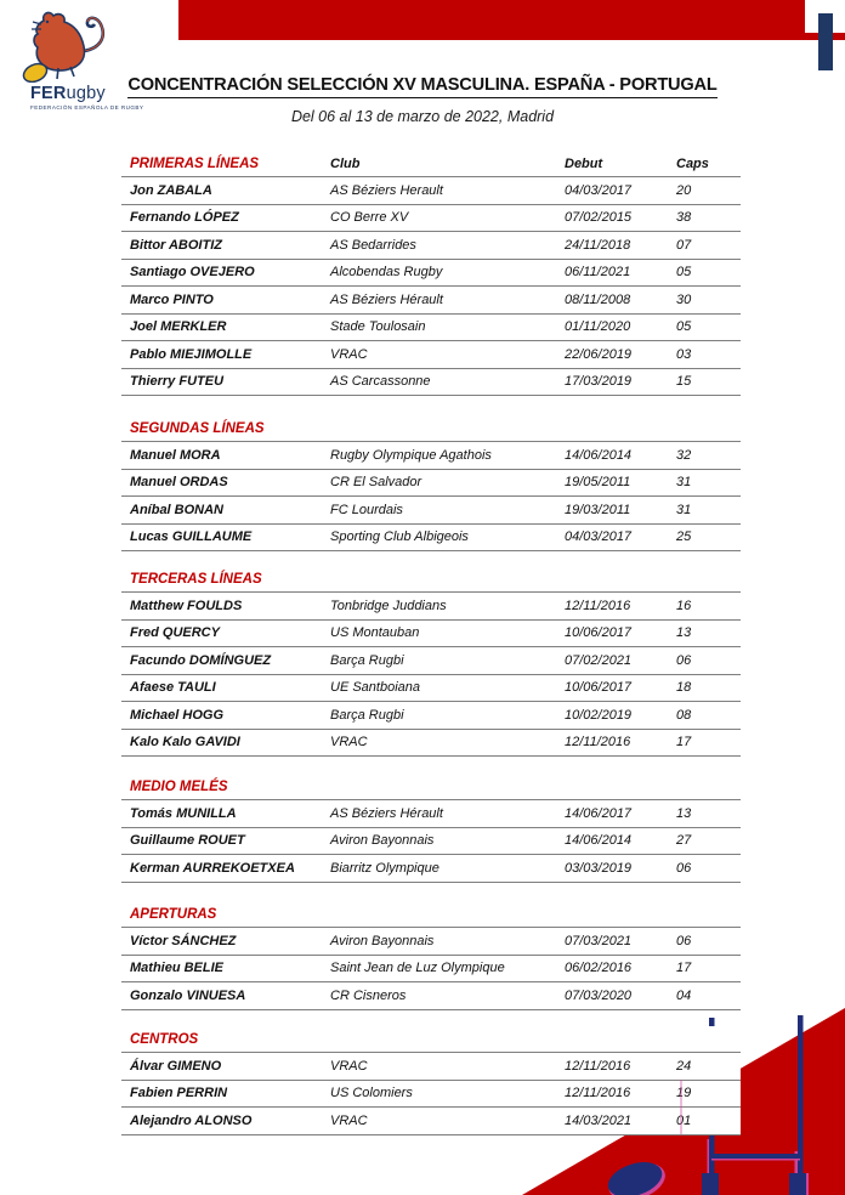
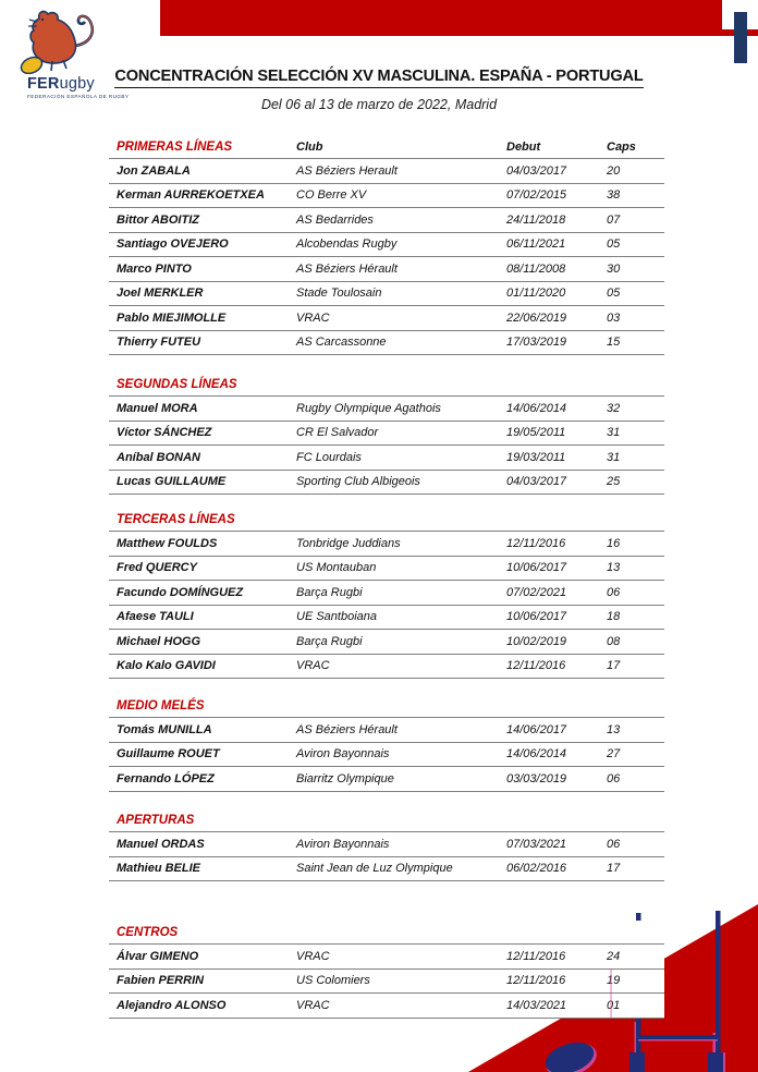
  FERugby
  CONCENTRACIÓN SELECCIÓN XV MASCULINA. ESPAÑA - PORTUGAL
  Del 06 al 13 de marzo de 2022, Madrid
  PRIMERAS LÍNEAS
  Club
  Debut
  Caps
  Jon ZABALA
  AS Béziers Herault
  04/03/2017
  20
- Fernando LÓPEZ
+ Kerman AURREKOETXEA
  CO Berre XV
  07/02/2015
  38
  Bittor ABOITIZ
  AS Bedarrides
  24/11/2018
  07
  Santiago OVEJERO
  Alcobendas Rugby
  06/11/2021
  05
  Marco PINTO
  AS Béziers Hérault
  08/11/2008
  30
  Joel MERKLER
  Stade Toulosain
  01/11/2020
  05
  Pablo MIEJIMOLLE
  VRAC
  22/06/2019
  03
  Thierry FUTEU
  AS Carcassonne
  17/03/2019
  15
  SEGUNDAS LÍNEAS
  Manuel MORA
  Rugby Olympique Agathois
  14/06/2014
  32
- Manuel ORDAS
+ Víctor SÁNCHEZ
  CR El Salvador
  19/05/2011
  31
  Aníbal BONAN
  FC Lourdais
  19/03/2011
  31
  Lucas GUILLAUME
  Sporting Club Albigeois
  04/03/2017
  25
  TERCERAS LÍNEAS
  Matthew FOULDS
  Tonbridge Juddians
  12/11/2016
  16
  Fred QUERCY
  US Montauban
  10/06/2017
  13
  Facundo DOMÍNGUEZ
  Barça Rugbi
  07/02/2021
  06
  Afaese TAULI
  UE Santboiana
  10/06/2017
  18
  Michael HOGG
  Barça Rugbi
  10/02/2019
  08
  Kalo Kalo GAVIDI
  VRAC
  12/11/2016
  17
  MEDIO MELÉS
  Tomás MUNILLA
  AS Béziers Hérault
  14/06/2017
  13
  Guillaume ROUET
  Aviron Bayonnais
  14/06/2014
  27
- Kerman AURREKOETXEA
+ Fernando LÓPEZ
  Biarritz Olympique
  03/03/2019
  06
  APERTURAS
- Víctor SÁNCHEZ
+ Manuel ORDAS
  Aviron Bayonnais
  07/03/2021
  06
  Mathieu BELIE
  Saint Jean de Luz Olympique
  06/02/2016
  17
- Gonzalo VINUESA
- CR Cisneros
- 07/03/2020
- 04
  CENTROS
  Álvar GIMENO
  VRAC
  12/11/2016
  24
  Fabien PERRIN
  US Colomiers
  12/11/2016
  19
  Alejandro ALONSO
  VRAC
  14/03/2021
  01
